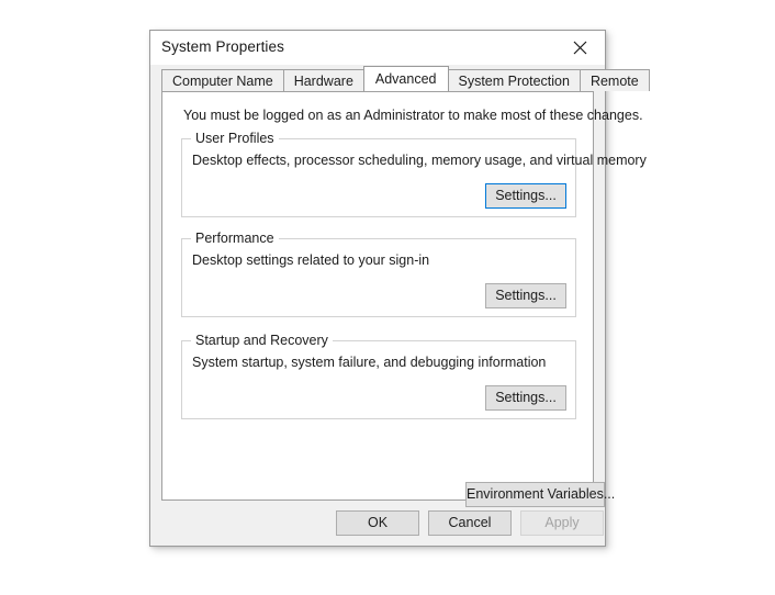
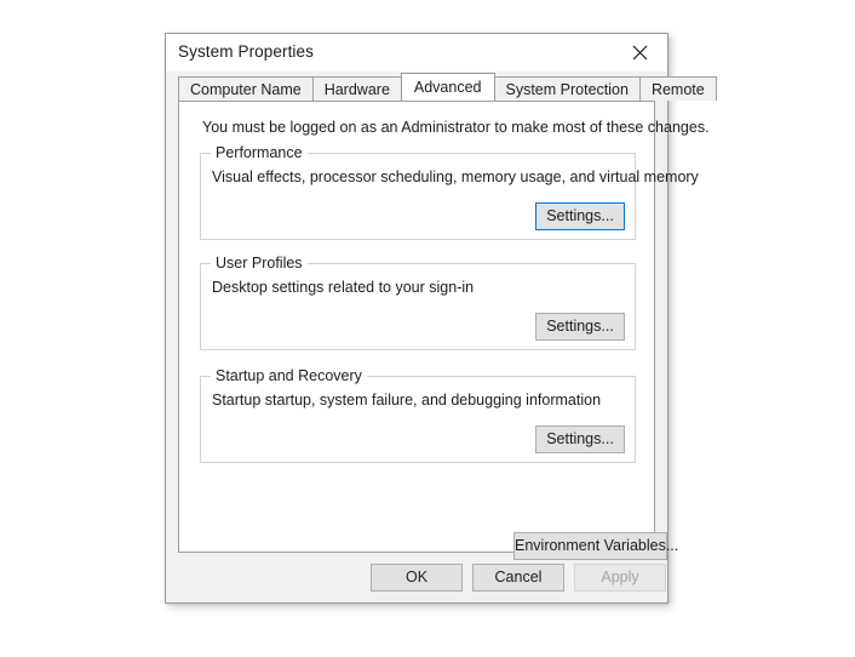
  System Properties
  Computer Name
  Hardware
  Advanced
  System Protection
  Remote
  You must be logged on as an Administrator to make most of these changes.
- User Profiles
+ Performance
- Desktop effects, processor scheduling, memory usage, and virtual memory
+ Visual effects, processor scheduling, memory usage, and virtual memory
  Settings...
- Performance
+ User Profiles
  Desktop settings related to your sign-in
  Settings...
  Startup and Recovery
- System startup, system failure, and debugging information
+ Startup startup, system failure, and debugging information
  Settings...
  Environment Variables...
  OK
  Cancel
  Apply
